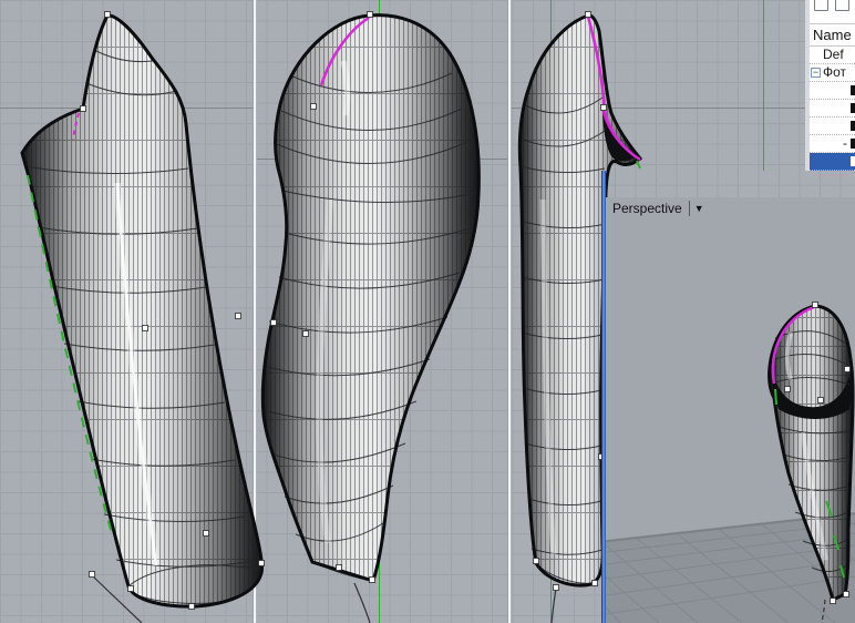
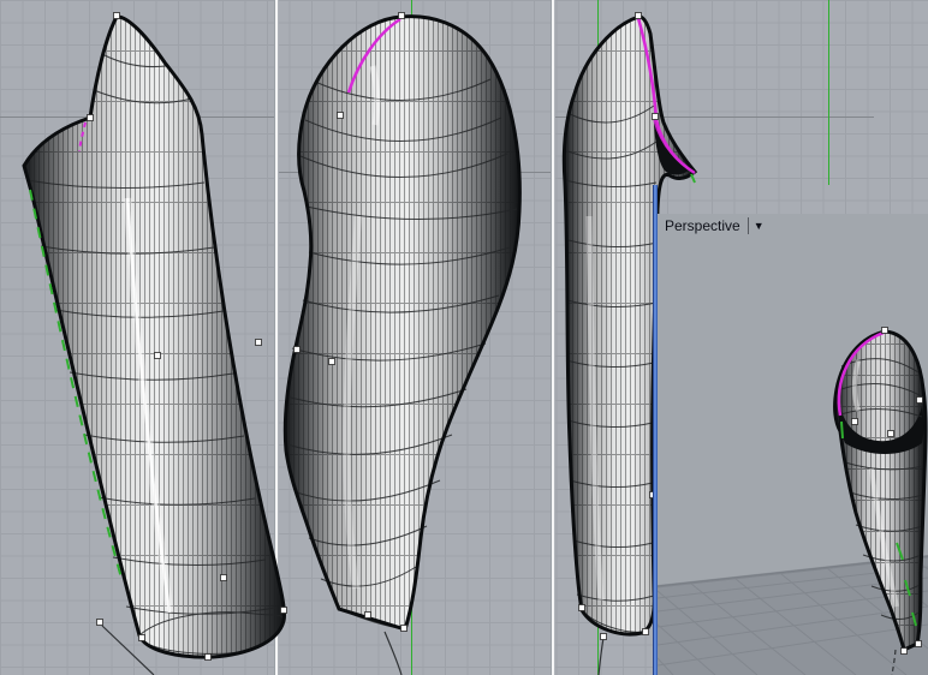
- Name
- Def
- − Фот
- -
  Perspective
  ▼
